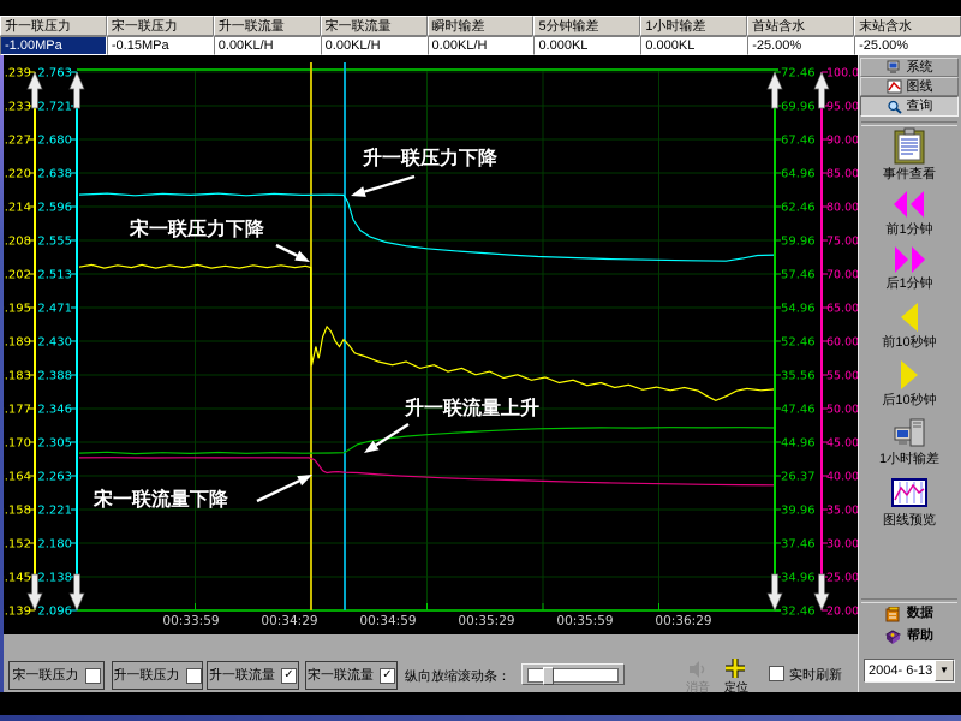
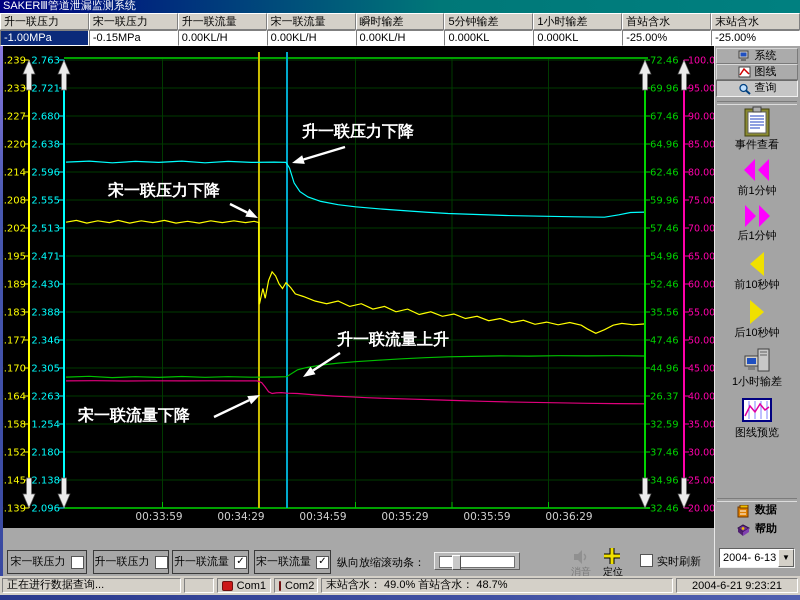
+ SAKERⅢ管道泄漏监测系统
  升一联压力
  宋一联压力
  升一联流量
  宋一联流量
  瞬时输差
  5分钟输差
  1小时输差
  首站含水
  末站含水
  -1.00MPa
  -0.15MPa
  0.00KL/H
  0.00KL/H
  0.00KL/H
  0.000KL
  0.000KL
  -25.00%
  -25.00%
  .239
  .233
  .227
  .220
  .214
  .208
  .202
  .195
  .189
  .183
  .177
  .170
  .164
  .158
  .152
  .145
  .139
  2.763
  2.721
  2.680
  2.638
  2.596
  2.555
  2.513
  2.471
  2.430
  2.388
  2.346
  2.305
  2.263
- 2.221
+ 1.254
  2.180
  2.138
  2.096
  72.46
  69.96
  67.46
  64.96
  62.46
  59.96
  57.46
  54.96
  52.46
  35.56
  47.46
  44.96
  26.37
- 39.96
+ 32.59
  37.46
  34.96
  32.46
  100.0
  95.00
  90.00
  85.00
  80.00
  75.00
  70.00
  65.00
  60.00
  55.00
  50.00
  45.00
  40.00
  35.00
  30.00
  25.00
  20.00
  00:33:59
  00:34:29
  00:34:59
  00:35:29
  00:35:59
  00:36:29
  升一联压力下降
  宋一联压力下降
  升一联流量上升
  宋一联流量下降
  系统
  图线
  查询
  事件查看
  前1分钟
  后1分钟
  前10秒钟
  后10秒钟
  1小时输差
  图线预览
  数据
  帮助
  2004- 6-13
  ▼
  宋一联压力
  升一联压力
  升一联流量
  ✓
  宋一联流量
  ✓
  纵向放缩滚动条：
  消音
  定位
  实时刷新
+ 正在进行数据查询...
+ Com1
+ Com2
+ 末站含水： 49.0% 首站含水： 48.7%
+ 2004-6-21 9:23:21
